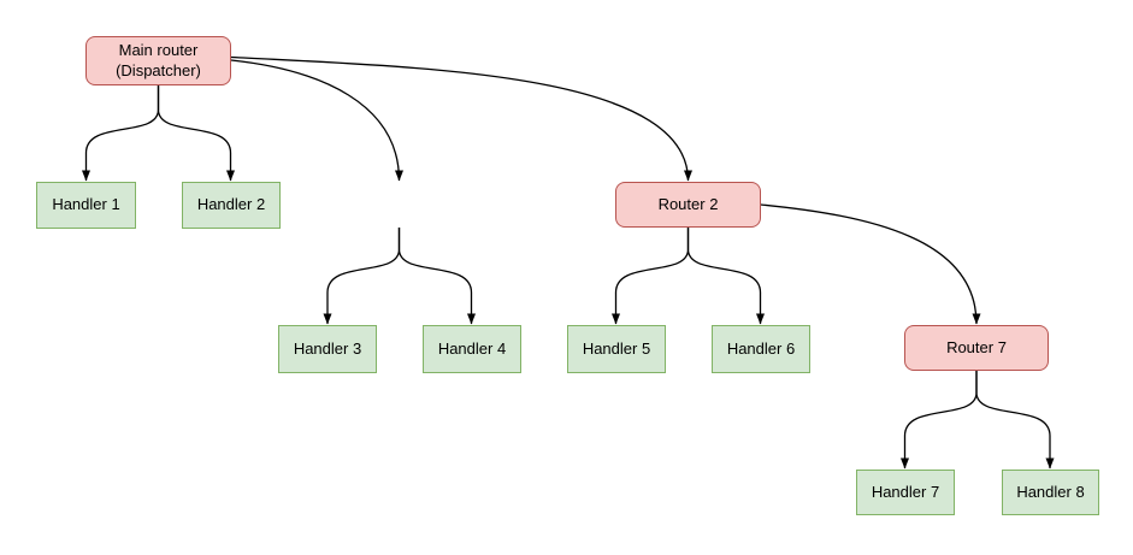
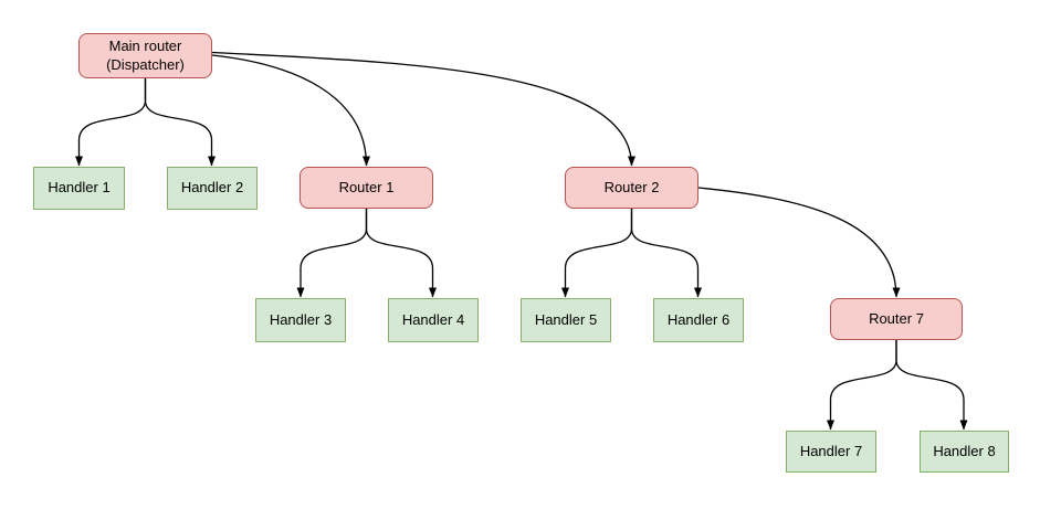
  Main router
  (Dispatcher)
  Handler 1
  Handler 2
+ Router 1
  Router 2
  Handler 3
  Handler 4
  Handler 5
  Handler 6
  Router 7
  Handler 7
  Handler 8
